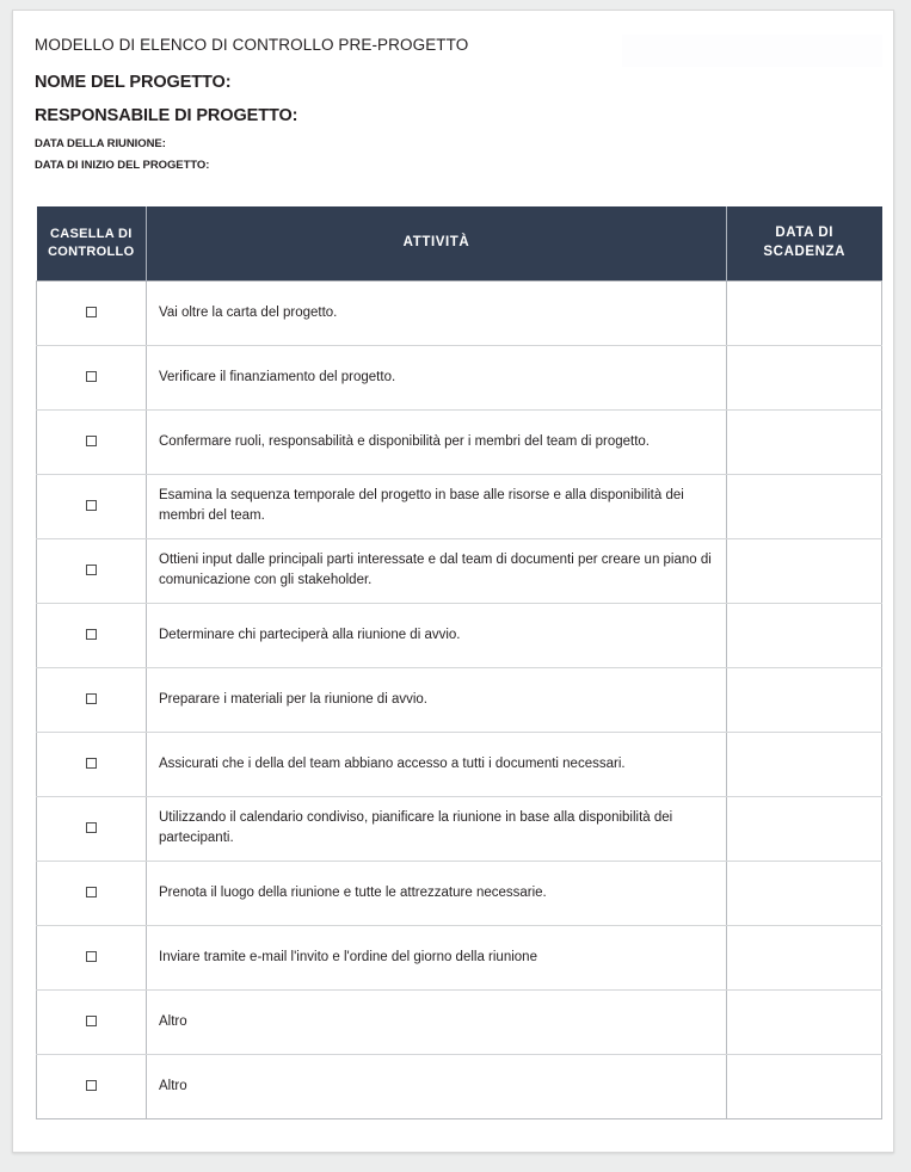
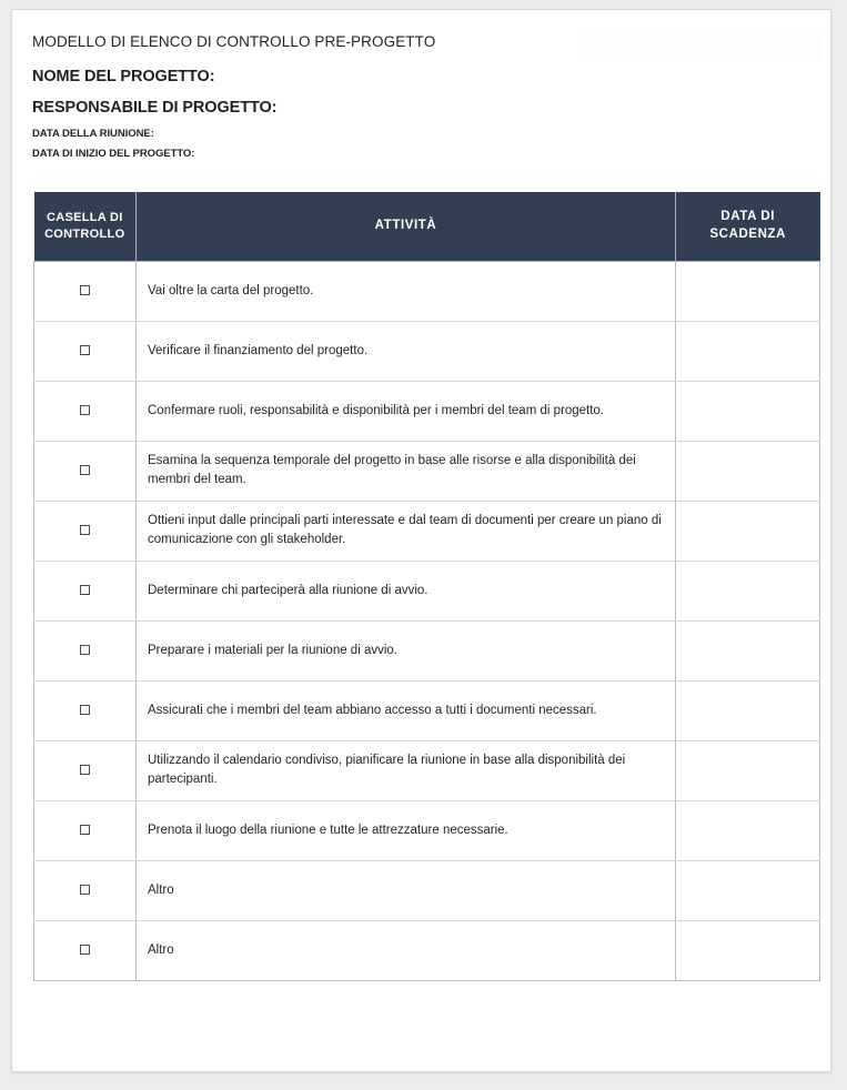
  MODELLO DI ELENCO DI CONTROLLO PRE-PROGETTO
  NOME DEL PROGETTO:
  RESPONSABILE DI PROGETTO:
  DATA DELLA RIUNIONE:
  DATA DI INIZIO DEL PROGETTO:
  CASELLA DI CONTROLLO	ATTIVITÀ	DATA DI SCADENZA
  	Vai oltre la carta del progetto.
  	Verificare il finanziamento del progetto.
  	Confermare ruoli, responsabilità e disponibilità per i membri del team di progetto.
  	Esamina la sequenza temporale del progetto in base alle risorse e alla disponibilità dei membri del team.
  	Ottieni input dalle principali parti interessate e dal team di documenti per creare un piano di comunicazione con gli stakeholder.
  	Determinare chi parteciperà alla riunione di avvio.
  	Preparare i materiali per la riunione di avvio.
- 	Assicurati che i della del team abbiano accesso a tutti i documenti necessari.
+ 	Assicurati che i membri del team abbiano accesso a tutti i documenti necessari.
  	Utilizzando il calendario condiviso, pianificare la riunione in base alla disponibilità dei partecipanti.
  	Prenota il luogo della riunione e tutte le attrezzature necessarie.
- 	Inviare tramite e-mail l'invito e l'ordine del giorno della riunione
  	Altro
  	Altro
